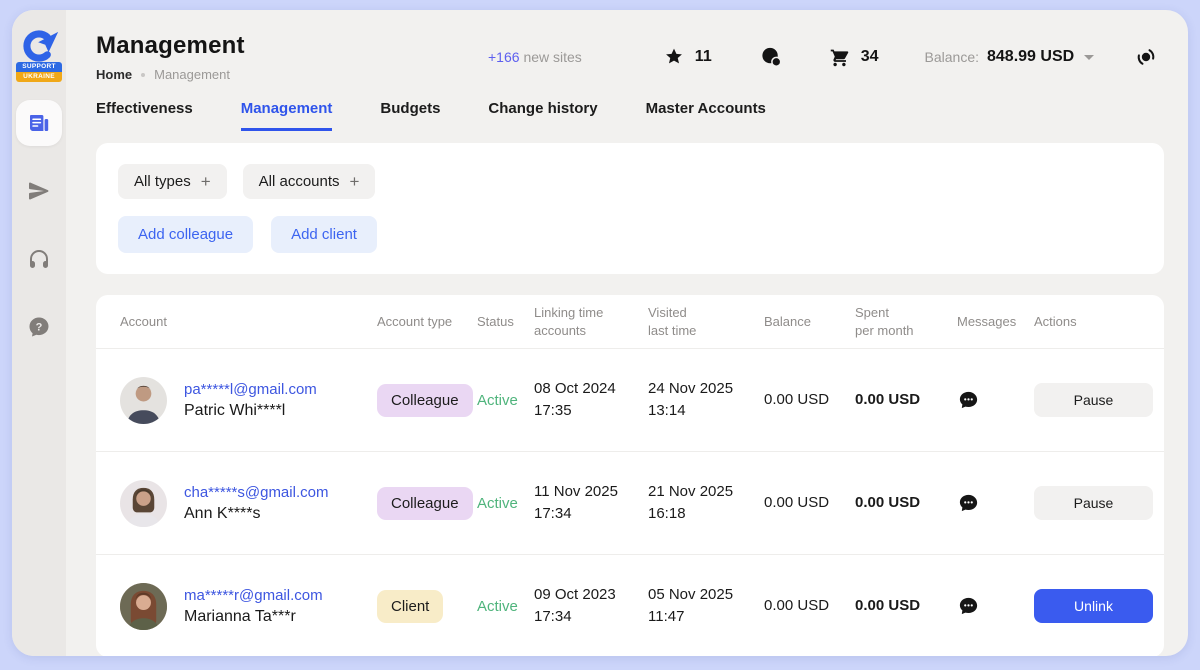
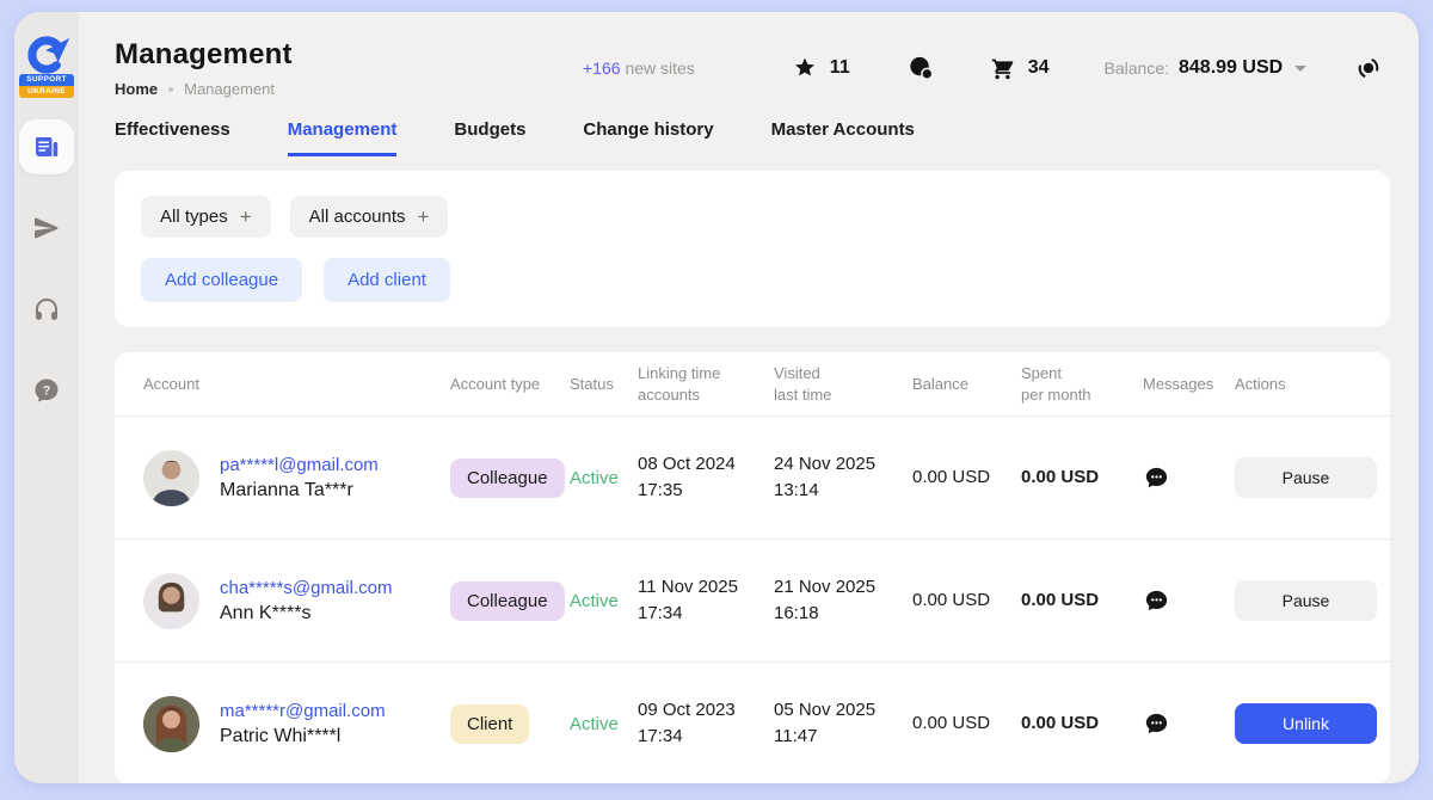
  ?
  Management
  Home
  Management
  +166 new sites
  11
  34
  Balance:
  848.99 USD
  Effectiveness
  Management
  Budgets
  Change history
  Master Accounts
  All types
  +
  All accounts
  +
  Add colleague
  Add client
  Account
  Account type
  Status
  Linking time
  accounts
  Visited
  last time
  Balance
  Spent
  per month
  Messages
  Actions
  pa*****l@gmail.com
- Patric Whi****l
+ Marianna Ta***r
  Colleague
  Active
  08 Oct 2024
  17:35
  24 Nov 2025
  13:14
  0.00 USD
  0.00 USD
  Pause
  cha*****s@gmail.com
  Ann K****s
  Colleague
  Active
  11 Nov 2025
  17:34
  21 Nov 2025
  16:18
  0.00 USD
  0.00 USD
  Pause
  ma*****r@gmail.com
- Marianna Ta***r
+ Patric Whi****l
  Client
  Active
  09 Oct 2023
  17:34
  05 Nov 2025
  11:47
  0.00 USD
  0.00 USD
  Unlink
